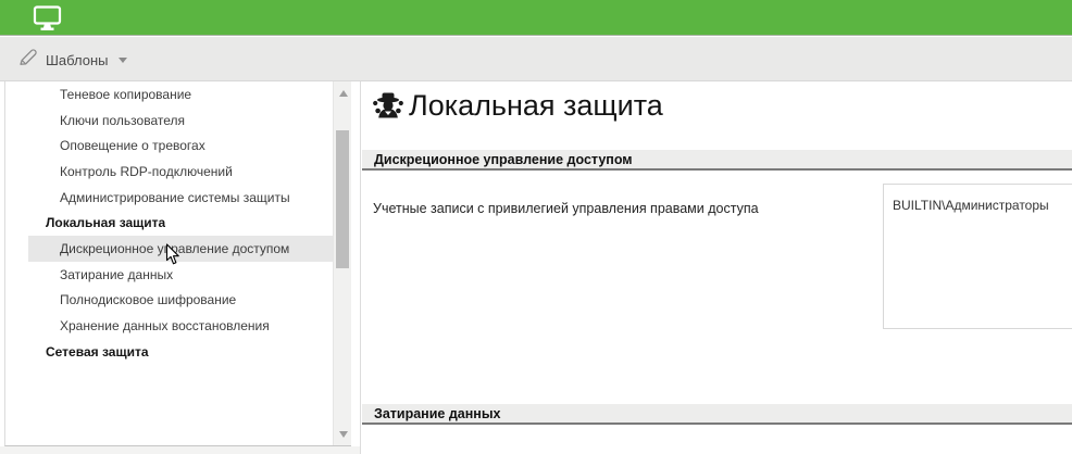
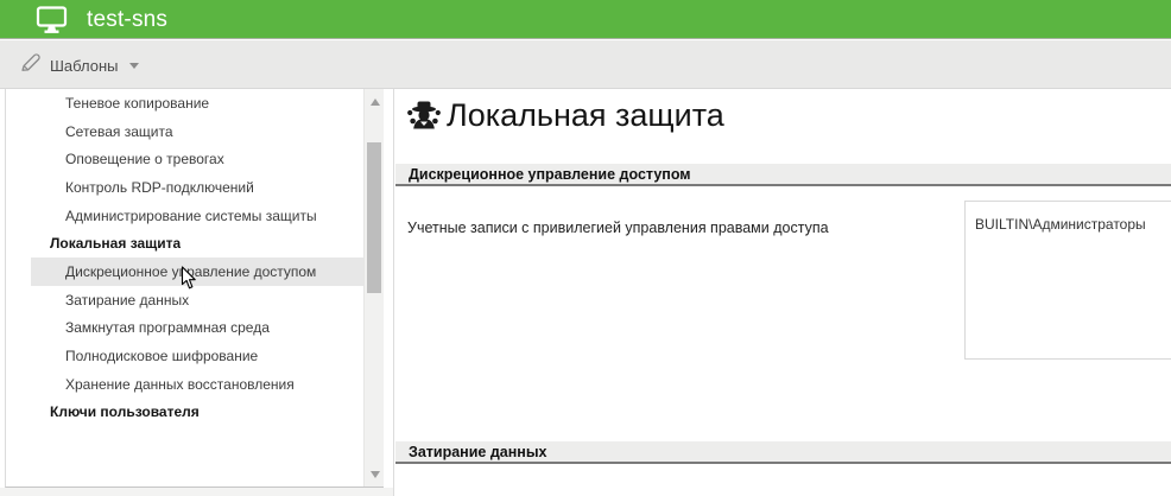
+ test-sns
  Шаблоны
  Теневое копирование
- Ключи пользователя
+ Сетевая защита
  Оповещение о тревогах
  Контроль RDP-подключений
  Администрирование системы защиты
  Локальная защита
  Дискреционное уравление доступом
  Затирание данных
+ Замкнутая программная среда
  Полнодисковое шифрование
  Хранение данных восстановления
- Сетевая защита
+ Ключи пользователя
  Локальная защита
  Дискреционное управление доступом
  Учетные записи с привилегией управления правами доступа
  BUILTIN\Администраторы
  Затирание данных
